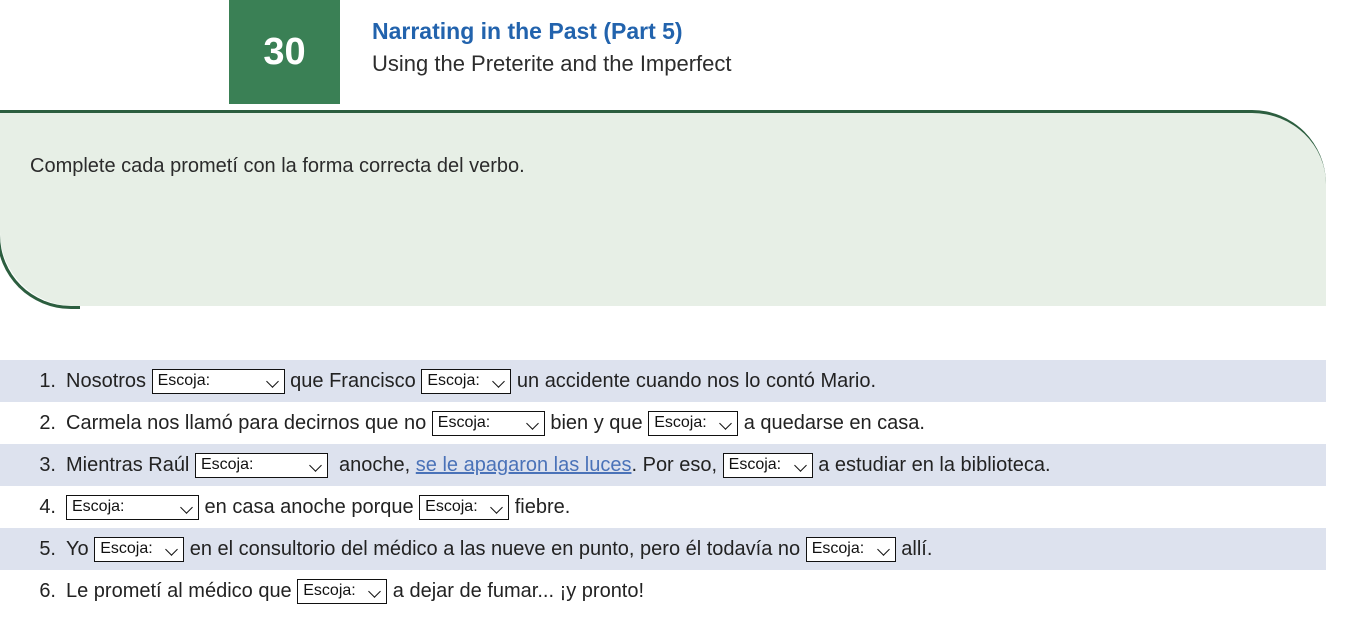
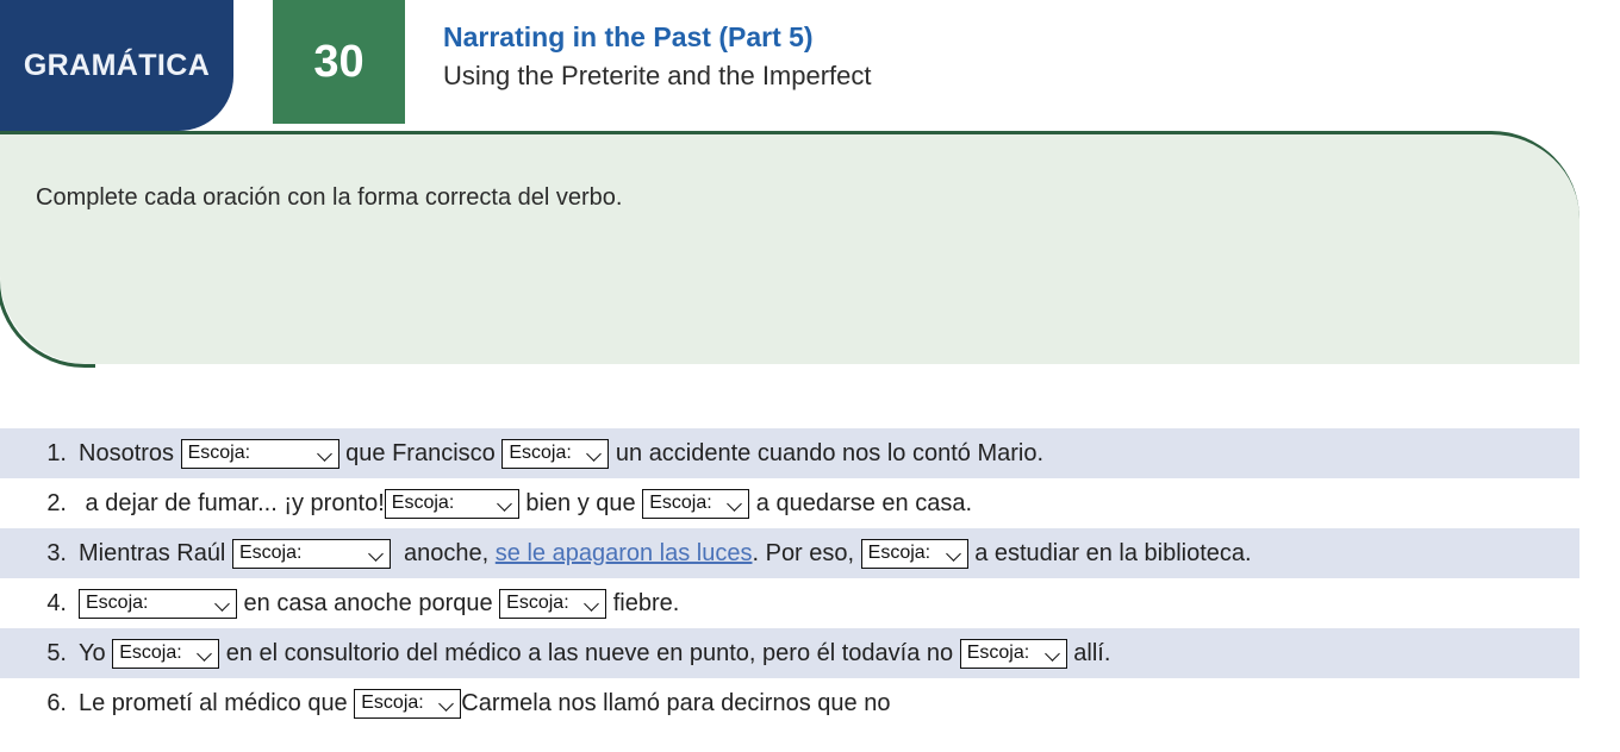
+ GRAMÁTICA
  30
  Narrating in the Past (Part 5)
  Using the Preterite and the Imperfect
- Complete cada prometí con la forma correcta del verbo.
+ Complete cada oración con la forma correcta del verbo.
  1.
  Nosotros
  Escoja:
  que Francisco
  Escoja:
  un accidente cuando nos lo contó Mario.
  2.
- Carmela nos llamó para decirnos que no
+ a dejar de fumar... ¡y pronto!
  Escoja:
  bien y que
  Escoja:
  a quedarse en casa.
  3.
  Mientras Raúl
  Escoja:
  anoche,
  se le apagaron las luces
  . Por eso,
  Escoja:
  a estudiar en la biblioteca.
  4.
  Escoja:
  en casa anoche porque
  Escoja:
  fiebre.
  5.
  Yo
  Escoja:
  en el consultorio del médico a las nueve en punto, pero él todavía no
  Escoja:
  allí.
  6.
  Le prometí al médico que
  Escoja:
- a dejar de fumar... ¡y pronto!
+ Carmela nos llamó para decirnos que no
